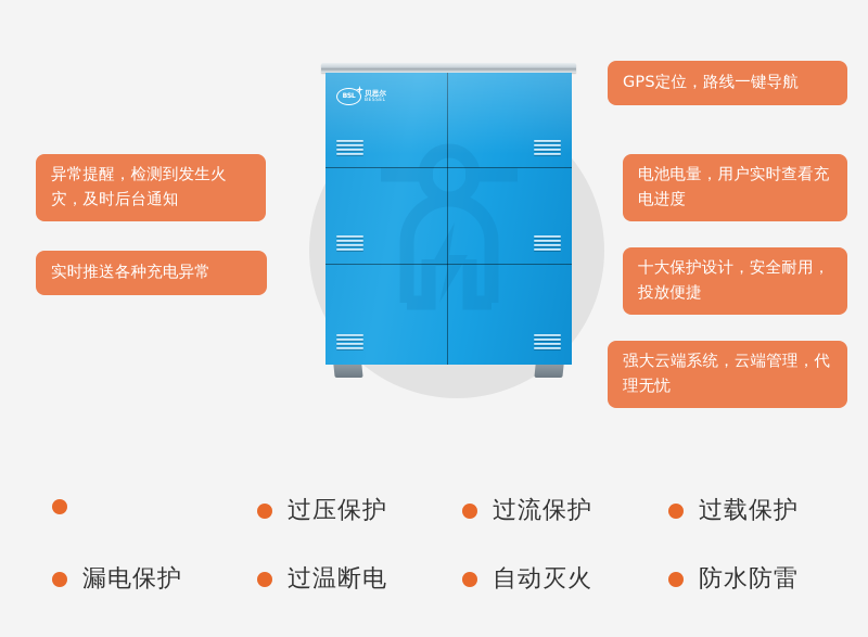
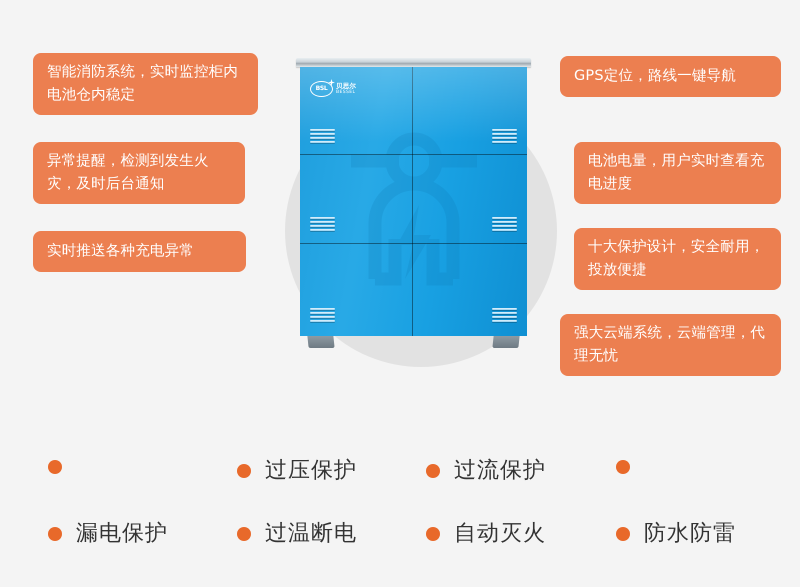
+ 智能消防系统，实时监控柜内电池仓内稳定
  异常提醒，检测到发生火灾，及时后台通知
  实时推送各种充电异常
  GPS定位，路线一键导航
  电池电量，用户实时查看充电进度
  十大保护设计，安全耐用，投放便捷
  强大云端系统，云端管理，代理无忧
  过压保护
  过流保护
- 过载保护
  漏电保护
  过温断电
  自动灭火
  防水防雷
